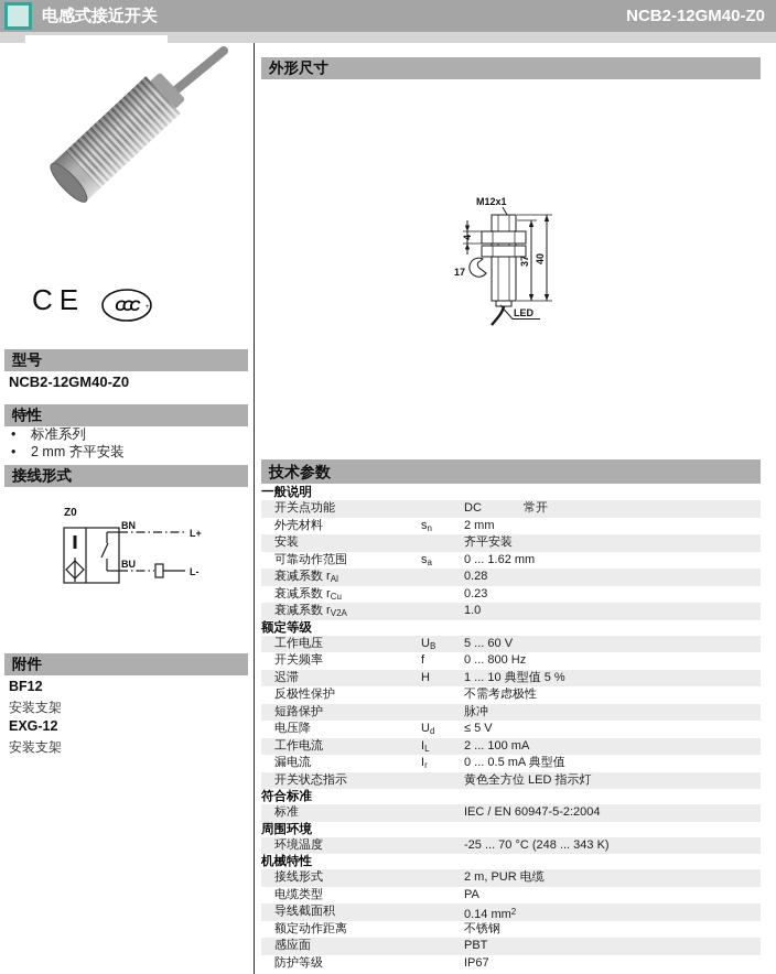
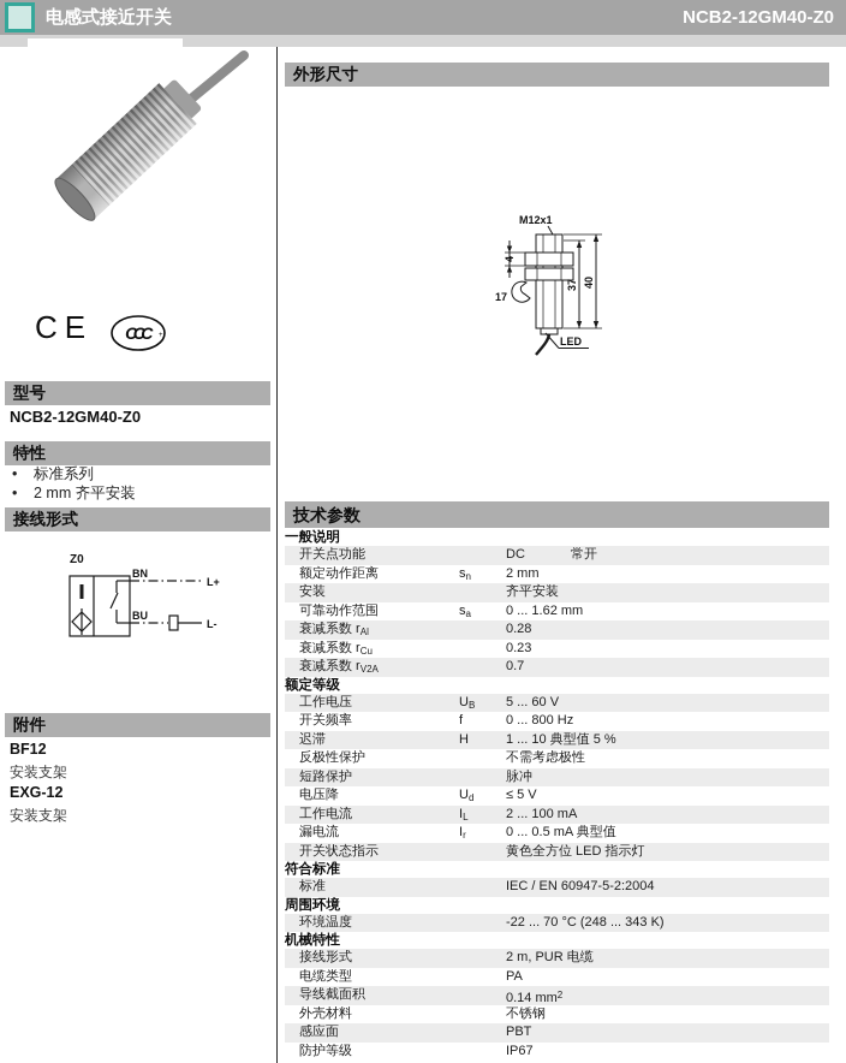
  电感式接近开关
  NCB2-12GM40-Z0
  CE
  CCC
  型号
  NCB2-12GM40-Z0
  特性
  • 标准系列
  • 2 mm 齐平安装
  接线形式
  Z0
  BN
  BU
  L+
  L-
  附件
  BF12
  安装支架
  EXG-12
  安装支架
  外形尺寸
  M12x1
  17
  LED
  技术参数
  一般说明
  开关点功能 DC
  常开
- 外壳材料 sn 2 mm
+ 额定动作距离 sn 2 mm
  安装 齐平安装
  可靠动作范围 sa 0 ... 1.62 mm
  衰减系数 rAl 0.28
  衰减系数 rCu 0.23
- 衰减系数 rV2A 1.0
+ 衰减系数 rV2A 0.7
  额定等级
  工作电压 UB 5 ... 60 V
  开关频率 f 0 ... 800 Hz
  迟滞 H 1 ... 10 典型值 5 %
  反极性保护 不需考虑极性
  短路保护 脉冲
  电压降 Ud ≤ 5 V
  工作电流 IL 2 ... 100 mA
  漏电流 Ir 0 ... 0.5 mA 典型值
  开关状态指示 黄色全方位 LED 指示灯
  符合标准
  标准 IEC / EN 60947-5-2:2004
  周围环境
- 环境温度 -25 ... 70 °C (248 ... 343 K)
+ 环境温度 -22 ... 70 °C (248 ... 343 K)
  机械特性
  接线形式 2 m, PUR 电缆
  电缆类型 PA
  导线截面积 0.14 mm2
- 额定动作距离 不锈钢
+ 外壳材料 不锈钢
  感应面 PBT
  防护等级 IP67
